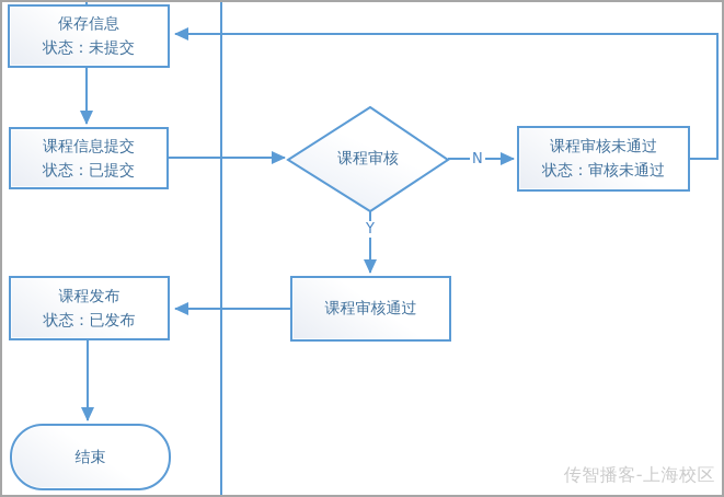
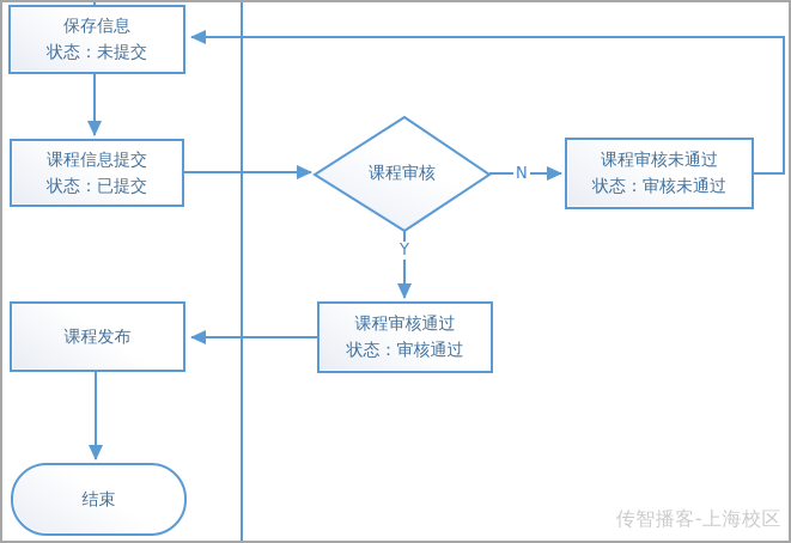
  保存信息
  状态：未提交
  课程信息提交
  状态：已提交
  课程审核
  课程审核未通过
  状态：审核未通过
  课程审核通过
+ 状态：审核通过
  课程发布
- 状态：已发布
  结束
  N
  Y
  传智播客-上海校区
